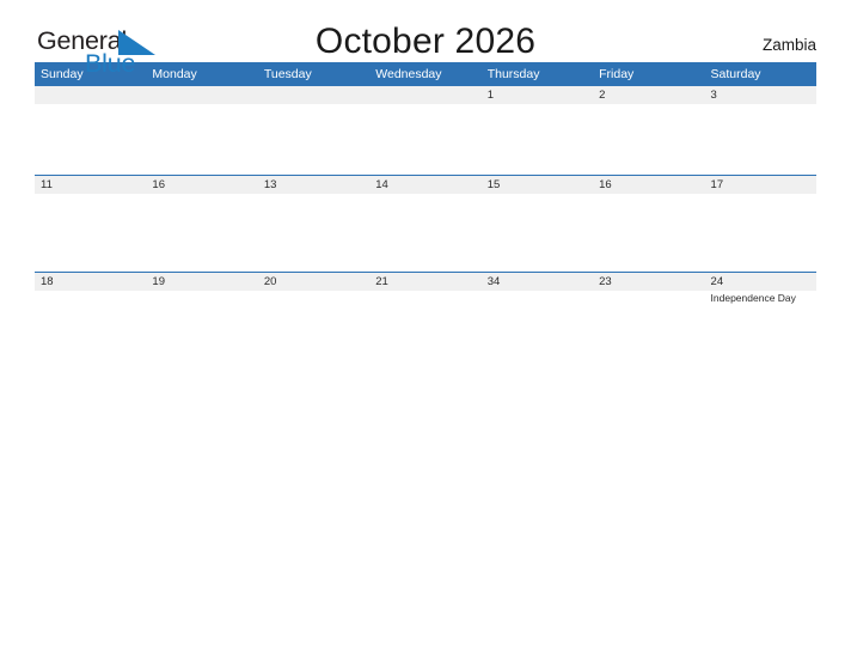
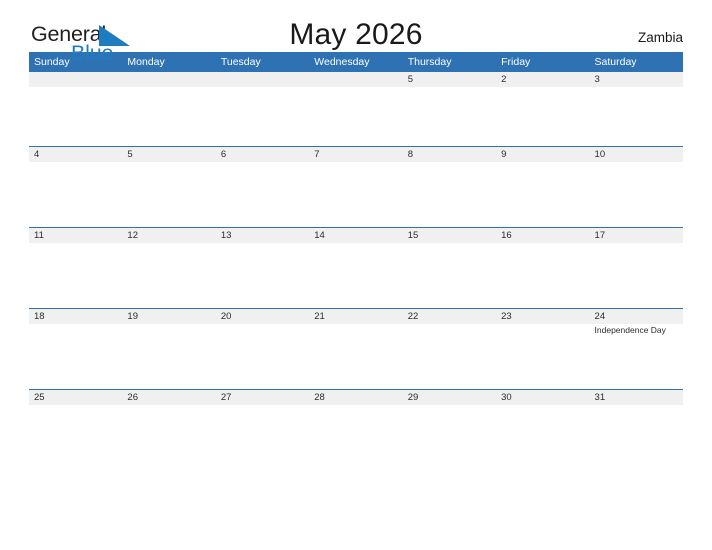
  Genera
  Blue
- October 2026
+ May 2026
  Zambia
  Sunday	Monday	Tuesday	Wednesday	Thursday	Friday	Saturday
- 				1	2	3
+ 				5	2	3
+ 4	5	6	7	8	9	10
- 11	16	13	14	15	16	17
+ 11	12	13	14	15	16	17
- 18	19	20	21	34	23	24Independence Day
+ 18	19	20	21	22	23	24Independence Day
+ 25	26	27	28	29	30	31
